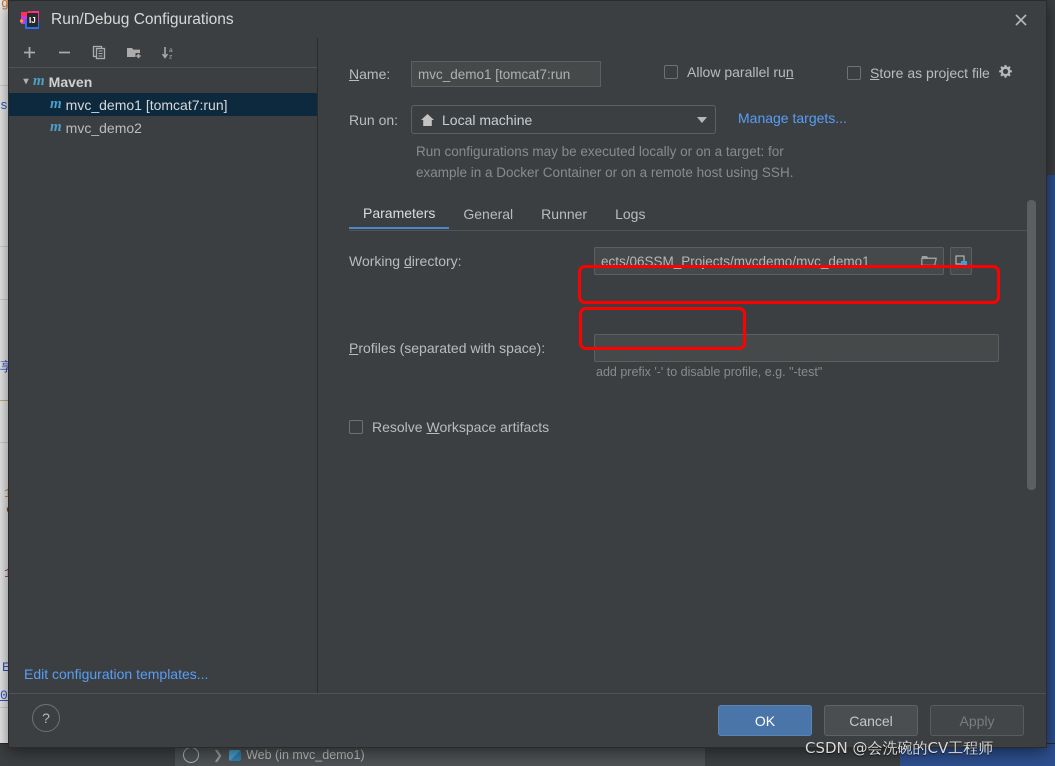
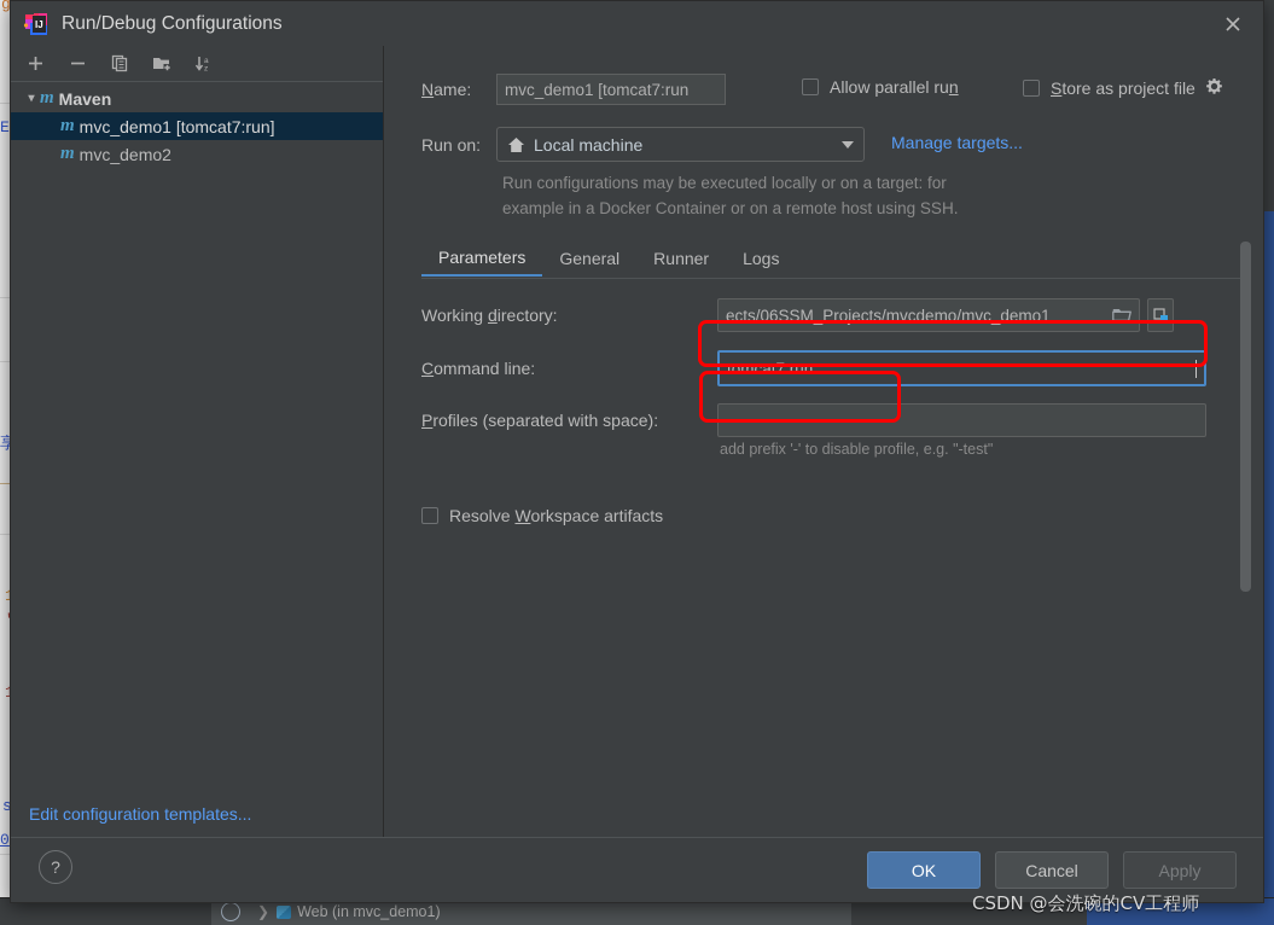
  g
- s
+ E
  享
- E
+ s
  ❯
  Web (in mvc_demo1)
  IJ
  Run/Debug Configurations
  ▾
  m
  Maven
  m
  mvc_demo1 [tomcat7:run]
  m
  mvc_demo2
  Edit configuration templates...
  Name:
  mvc_demo1 [tomcat7:run
  Allow parallel run
  Store as project file
  Run on:
  Local machine
  Manage targets...
  Run configurations may be executed locally or on a target: for
  example in a Docker Container or on a remote host using SSH.
  Parameters
  General
  Runner
  Logs
  Working directory:
  ects/06SSM_Projects/mvcdemo/mvc_demo1
+ Command line:
+ tomcat7:run
  Profiles (separated with space):
  add prefix '-' to disable profile, e.g. "-test"
  Resolve Workspace artifacts
  ?
  OK
  Cancel
  Apply
  CSDN @会洗碗的CV工程师
